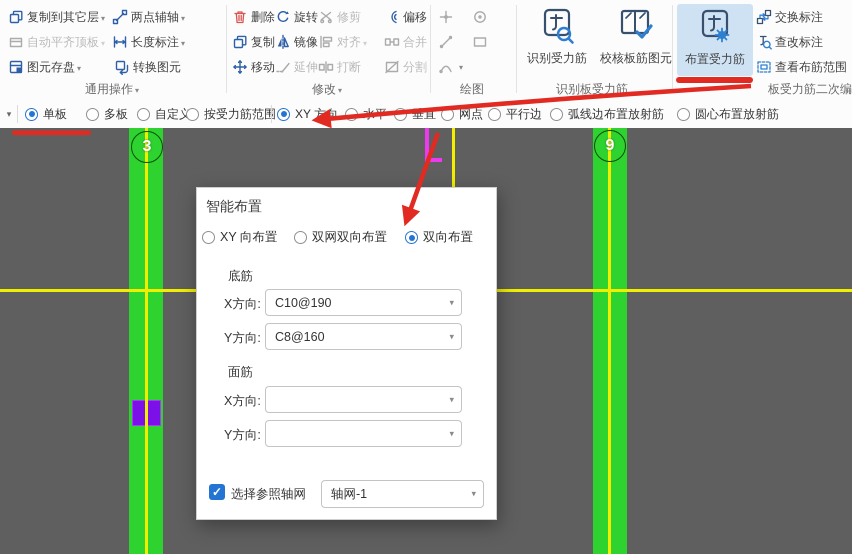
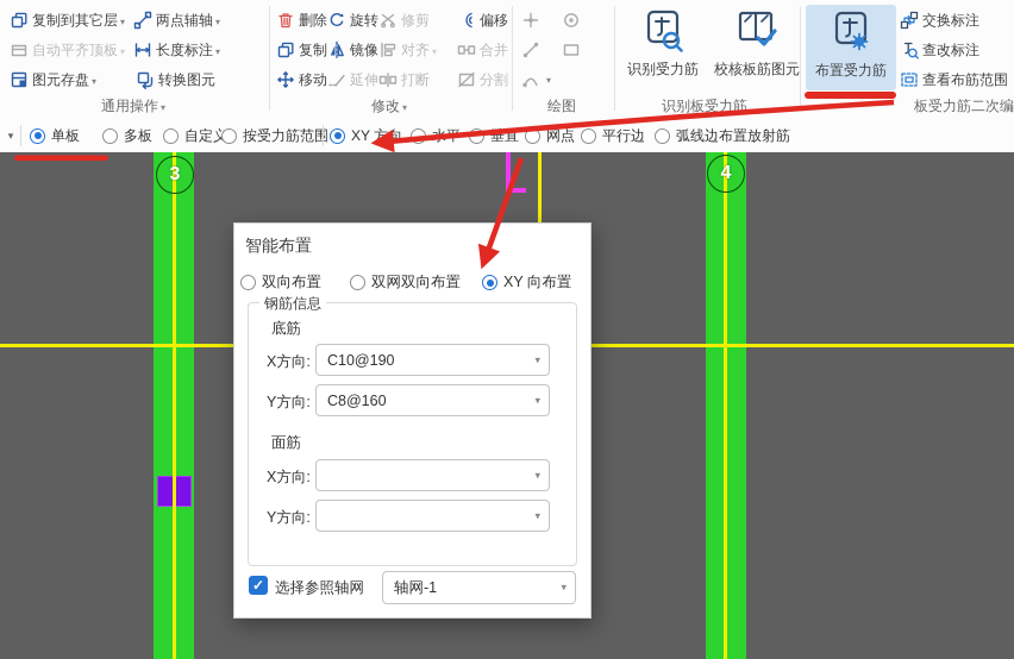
  复制到其它层
  两点辅轴
  自动平齐顶板
  长度标注
  图元存盘
  转换图元
  通用操作
  删除
  旋转
  修剪
  偏移
  复制
  镜像
  对齐
  合并
  移动
  延伸
  打断
  分割
  修改
  绘图
  识别受力筋
  校核板筋图元
  识别板受力筋
  布置受力筋
  交换标注
  查改标注
  查看布筋范围
  板受力筋二次编
  单板
  多板
  自定义
  按受力筋范围
  XY 方向
  垂直
  网点
  平行边
  弧线边布置放射筋
- 圆心布置放射筋
  3
- 9
+ 4
  智能布置
- XY 向布置
+ 双向布置
  双网双向布置
- 双向布置
+ XY 向布置
+ 钢筋信息
  底筋
  X方向:
  C10@190
  Y方向:
  C8@160
  面筋
  X方向:
  Y方向:
  选择参照轴网
  轴网-1
